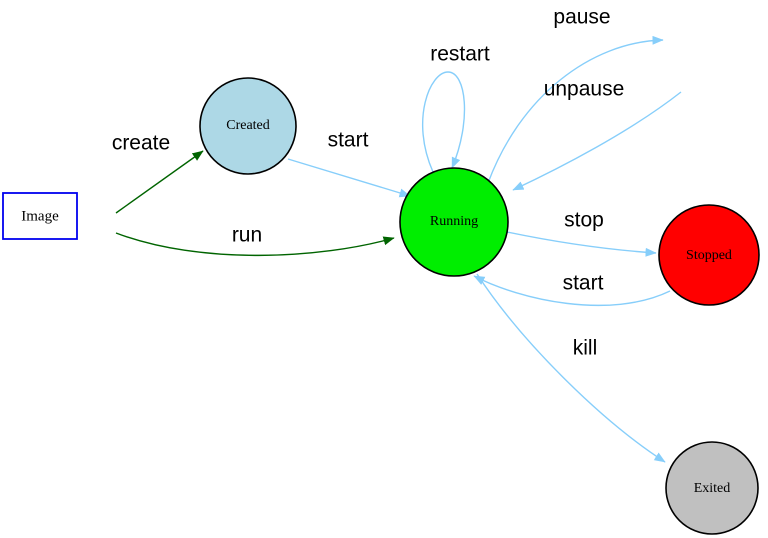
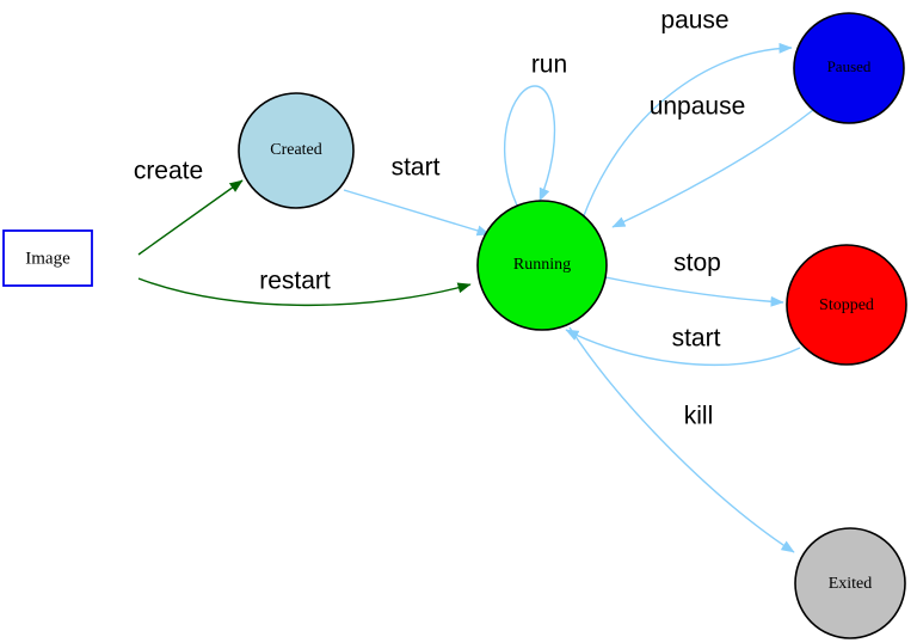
  create
- run
+ restart
  start
- restart
+ run
  pause
  unpause
  stop
  start
  kill
  Image
  Created
  Running
+ Paused
  Stopped
  Exited
